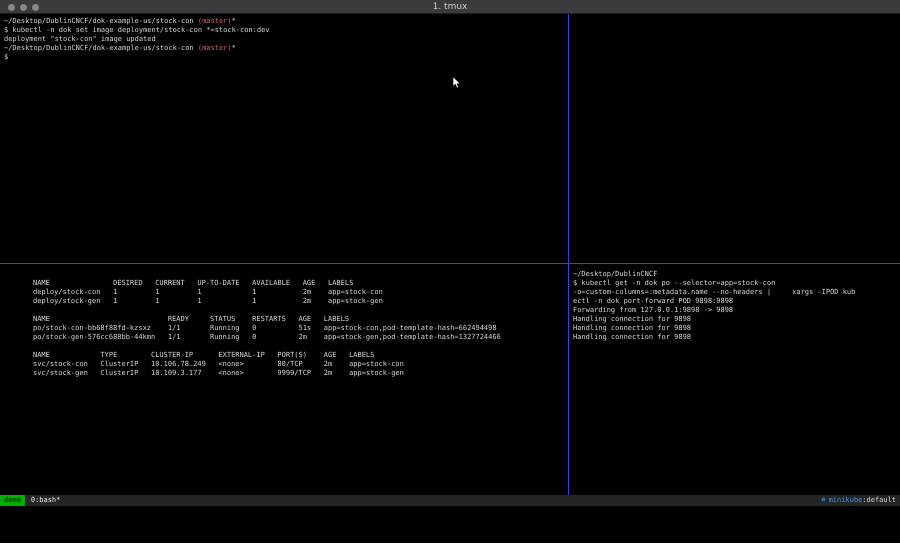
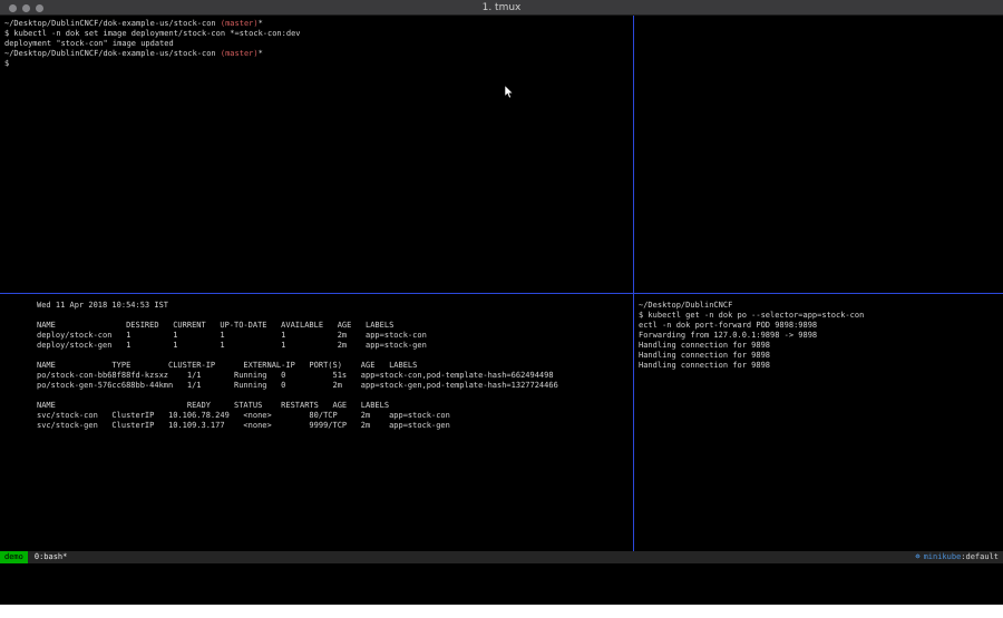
  1. tmux
  ~/Desktop/DublinCNCF/dok-example-us/stock-con (master)*
  $ kubectl -n dok set image deployment/stock-con *=stock-con:dev
  deployment "stock-con" image updated
  ~/Desktop/DublinCNCF/dok-example-us/stock-con (master)*
  $
+ Wed 11 Apr 2018 10:54:53 IST
  NAME DESIRED CURRENT UP-TO-DATE AVAILABLE AGE LABELS
  deploy/stock-con 1 1 1 1 2m app=stock-con
  deploy/stock-gen 1 1 1 1 2m app=stock-gen
- NAME READY STATUS RESTARTS AGE LABELS
+ NAME TYPE CLUSTER-IP EXTERNAL-IP PORT(S) AGE LABELS
  po/stock-con-bb68f88fd-kzsxz 1/1 Running 0 51s app=stock-con,pod-template-hash=662494498
  po/stock-gen-576cc688bb-44kmn 1/1 Running 0 2m app=stock-gen,pod-template-hash=1327724466
- NAME TYPE CLUSTER-IP EXTERNAL-IP PORT(S) AGE LABELS
+ NAME READY STATUS RESTARTS AGE LABELS
  svc/stock-con ClusterIP 10.106.78.249 <none> 80/TCP 2m app=stock-con
  svc/stock-gen ClusterIP 10.109.3.177 <none> 9999/TCP 2m app=stock-gen
  ~/Desktop/DublinCNCF
  $ kubectl get -n dok po --selector=app=stock-con
- -o=custom-columns=:metadata.name --no-headers | xargs -IPOD kub
  ectl -n dok port-forward POD 9898:9898
  Forwarding from 127.0.0.1:9898 -> 9898
  Handling connection for 9898
  Handling connection for 9898
  Handling connection for 9898
  demo
  0:bash*
  ☸
  minikube
  :default
